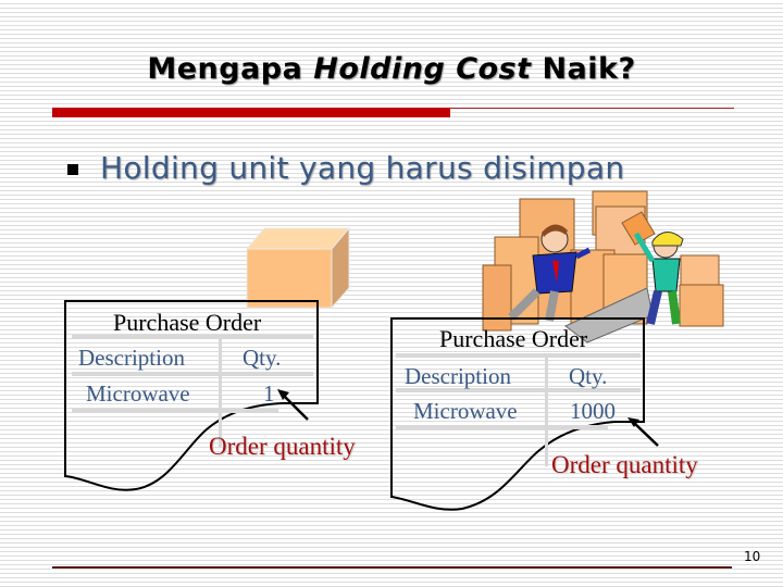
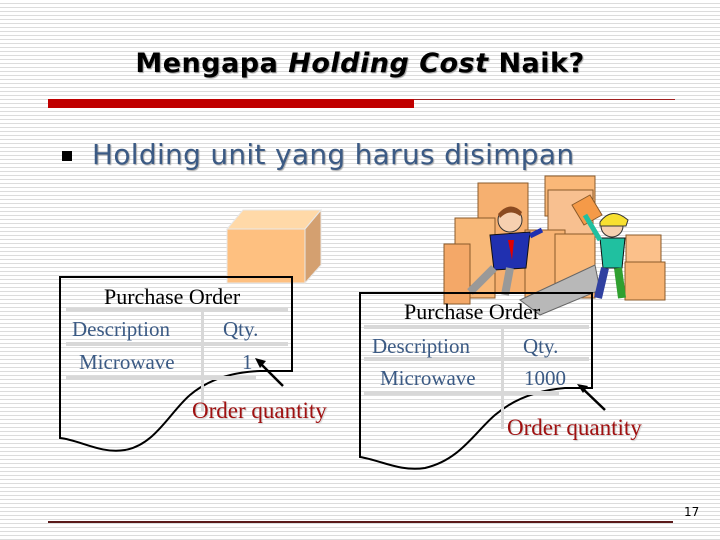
  Mengapa Holding Cost Naik?
  Holding unit yang harus disimpan
  Purchase Order
  Description
  Qty.
  Microwave
  1
  Order quantity
  Purchase Order
  Description
  Qty.
  Microwave
  1000
  Order quantity
- 10
+ 17
